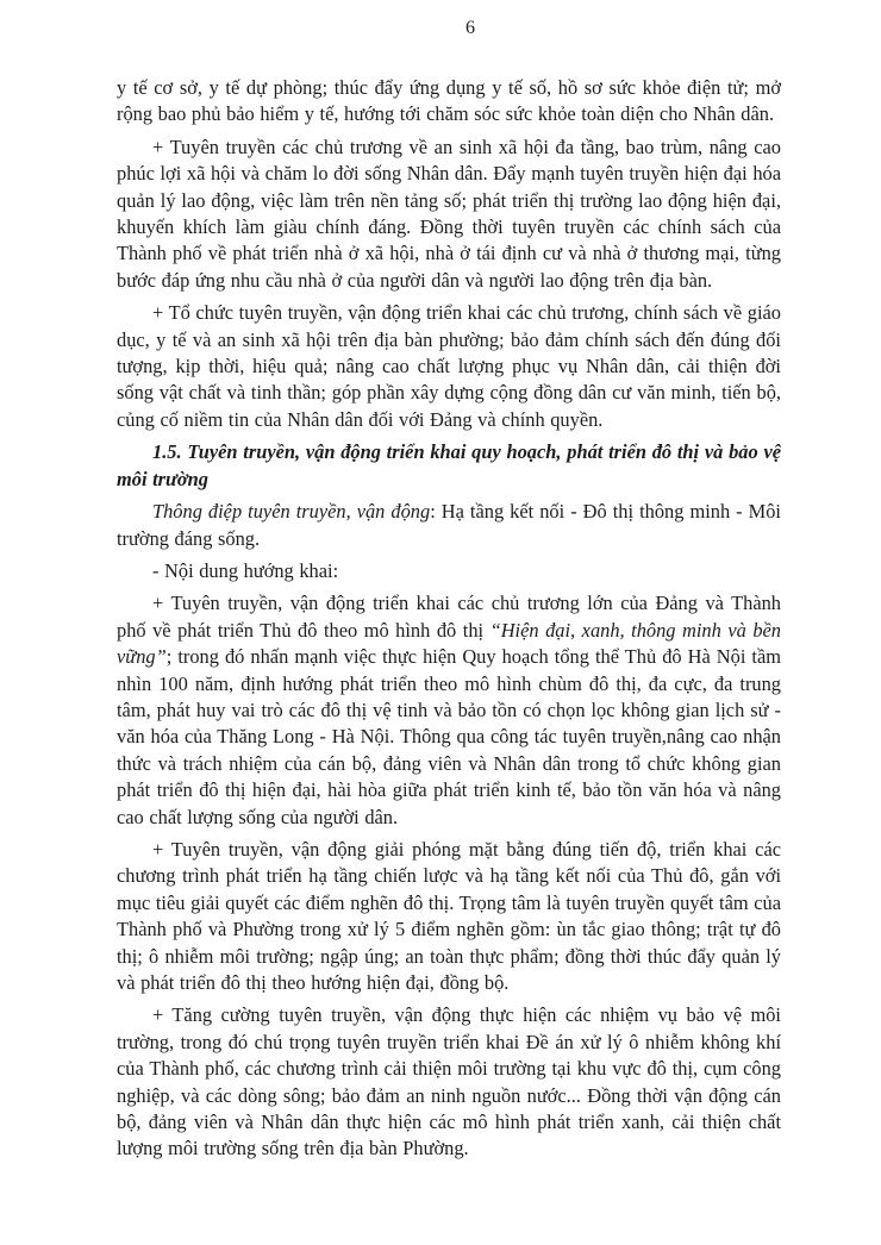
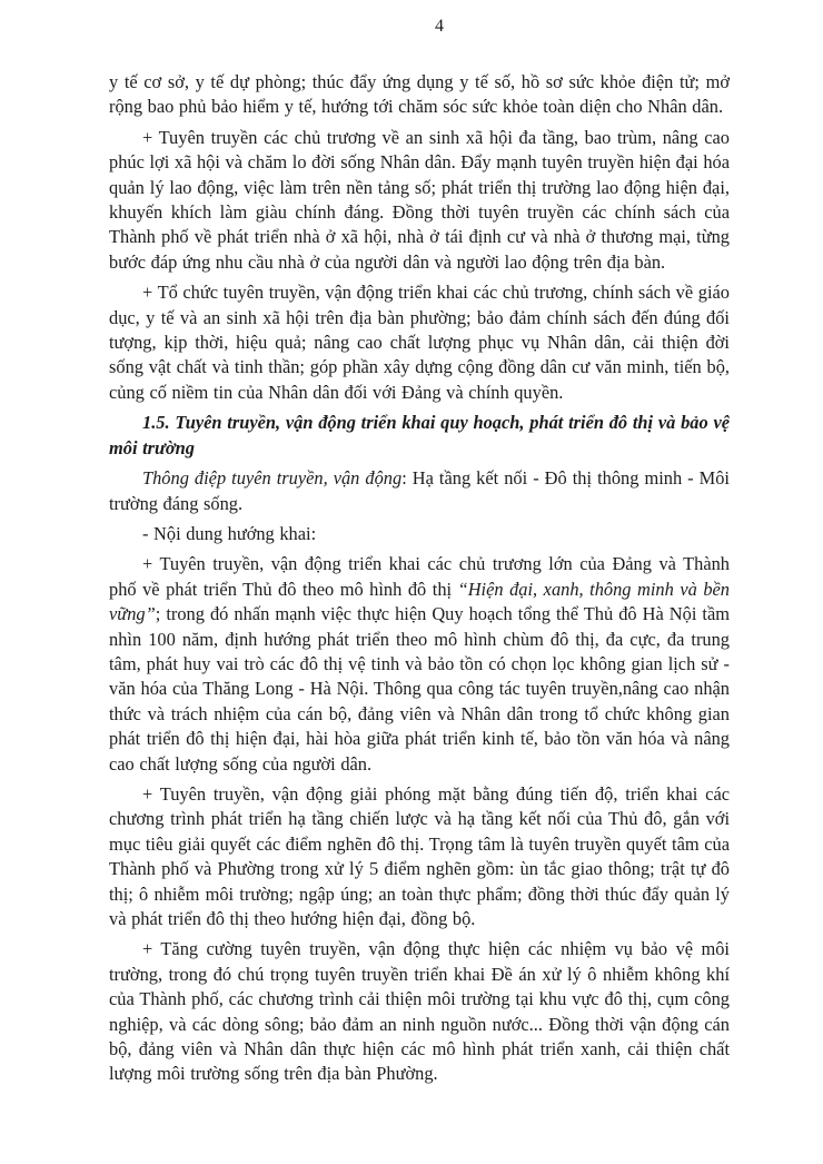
- 6
+ 4
  y tế cơ sở, y tế dự phòng; thúc đẩy ứng dụng y tế số, hồ sơ sức khỏe điện tử; mở rộng bao phủ bảo hiểm y tế, hướng tới chăm sóc sức khỏe toàn diện cho Nhân dân.
  + Tuyên truyền các chủ trương về an sinh xã hội đa tầng, bao trùm, nâng cao phúc lợi xã hội và chăm lo đời sống Nhân dân. Đẩy mạnh tuyên truyền hiện đại hóa quản lý lao động, việc làm trên nền tảng số; phát triển thị trường lao động hiện đại, khuyến khích làm giàu chính đáng. Đồng thời tuyên truyền các chính sách của Thành phố về phát triển nhà ở xã hội, nhà ở tái định cư và nhà ở thương mại, từng bước đáp ứng nhu cầu nhà ở của người dân và người lao động trên địa bàn.
  + Tổ chức tuyên truyền, vận động triển khai các chủ trương, chính sách về giáo dục, y tế và an sinh xã hội trên địa bàn phường; bảo đảm chính sách đến đúng đối tượng, kịp thời, hiệu quả; nâng cao chất lượng phục vụ Nhân dân, cải thiện đời sống vật chất và tinh thần; góp phần xây dựng cộng đồng dân cư văn minh, tiến bộ, củng cố niềm tin của Nhân dân đối với Đảng và chính quyền.
  1.5. Tuyên truyền, vận động triển khai quy hoạch, phát triển đô thị và bảo vệ môi trường
  Thông điệp tuyên truyền, vận động: Hạ tầng kết nối - Đô thị thông minh - Môi trường đáng sống.
  - Nội dung hướng khai:
  + Tuyên truyền, vận động triển khai các chủ trương lớn của Đảng và Thành phố về phát triển Thủ đô theo mô hình đô thị “Hiện đại, xanh, thông minh và bền vững”; trong đó nhấn mạnh việc thực hiện Quy hoạch tổng thể Thủ đô Hà Nội tầm nhìn 100 năm, định hướng phát triển theo mô hình chùm đô thị, đa cực, đa trung tâm, phát huy vai trò các đô thị vệ tinh và bảo tồn có chọn lọc không gian lịch sử - văn hóa của Thăng Long - Hà Nội. Thông qua công tác tuyên truyền,nâng cao nhận thức và trách nhiệm của cán bộ, đảng viên và Nhân dân trong tổ chức không gian phát triển đô thị hiện đại, hài hòa giữa phát triển kinh tế, bảo tồn văn hóa và nâng cao chất lượng sống của người dân.
  + Tuyên truyền, vận động giải phóng mặt bằng đúng tiến độ, triển khai các chương trình phát triển hạ tầng chiến lược và hạ tầng kết nối của Thủ đô, gắn với mục tiêu giải quyết các điểm nghẽn đô thị. Trọng tâm là tuyên truyền quyết tâm của Thành phố và Phường trong xử lý 5 điểm nghẽn gồm: ùn tắc giao thông; trật tự đô thị; ô nhiễm môi trường; ngập úng; an toàn thực phẩm; đồng thời thúc đẩy quản lý và phát triển đô thị theo hướng hiện đại, đồng bộ.
  + Tăng cường tuyên truyền, vận động thực hiện các nhiệm vụ bảo vệ môi trường, trong đó chú trọng tuyên truyền triển khai Đề án xử lý ô nhiễm không khí của Thành phố, các chương trình cải thiện môi trường tại khu vực đô thị, cụm công nghiệp, và các dòng sông; bảo đảm an ninh nguồn nước... Đồng thời vận động cán bộ, đảng viên và Nhân dân thực hiện các mô hình phát triển xanh, cải thiện chất lượng môi trường sống trên địa bàn Phường.
